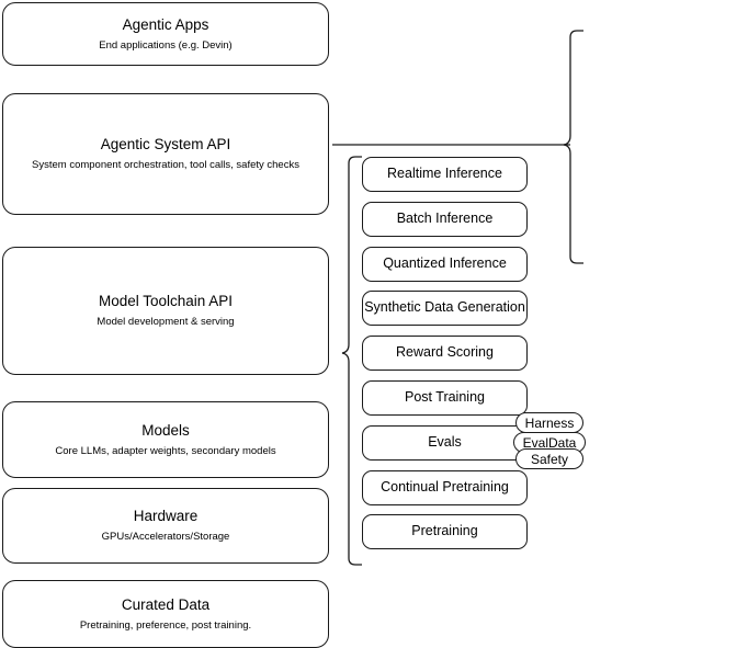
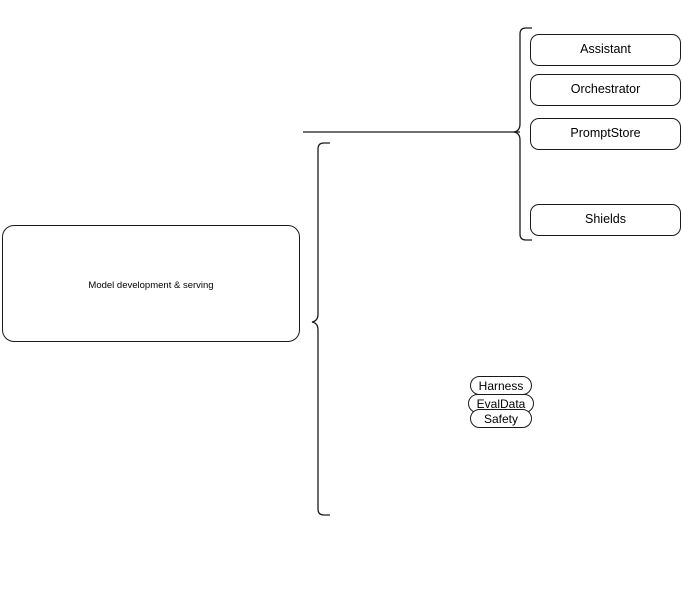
- Agentic Apps
- End applications (e.g. Devin)
- Agentic System API
- System component orchestration, tool calls, safety checks
- Model Toolchain API
  Model development & serving
- Models
- Core LLMs, adapter weights, secondary models
- Hardware
- GPUs/Accelerators/Storage
- Curated Data
- Pretraining, preference, post training.
- Realtime Inference
- Batch Inference
- Quantized Inference
- Synthetic Data Generation
- Reward Scoring
- Post Training
- Evals
- Continual Pretraining
- Pretraining
  Harness
  EvalData
  Safety
+ Assistant
+ Orchestrator
+ PromptStore
+ Shields
